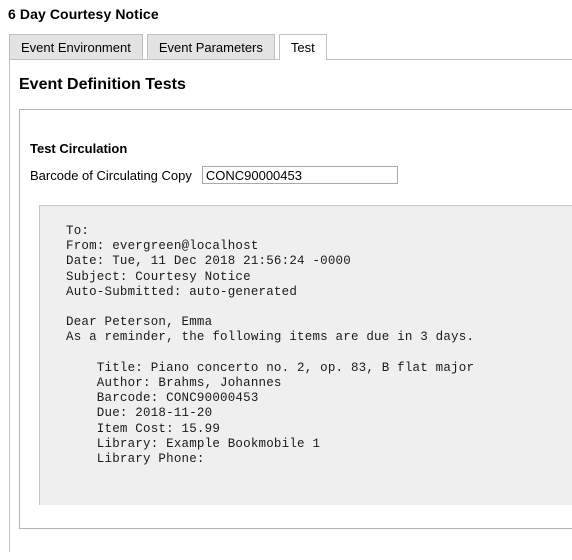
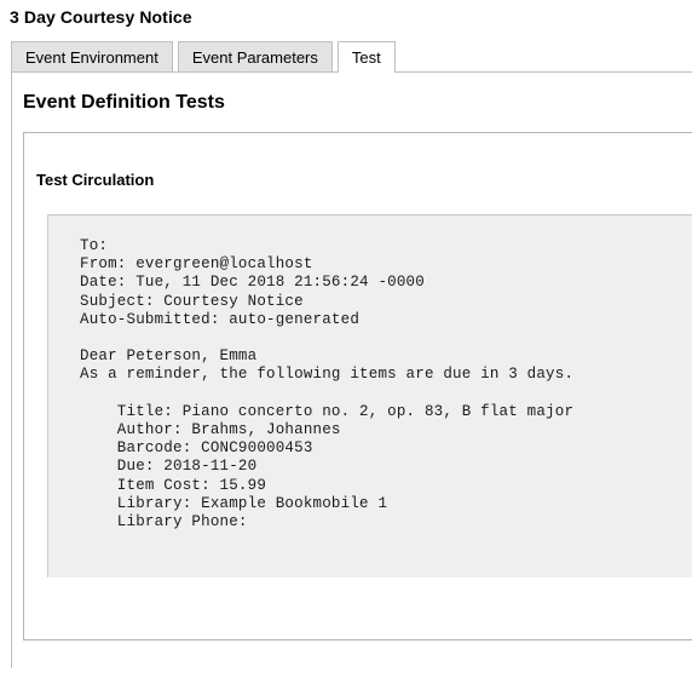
- 6 Day Courtesy Notice
+ 3 Day Courtesy Notice
  Event Environment
  Event Parameters
  Test
  Event Definition Tests
  Test Circulation
- Barcode of Circulating Copy
- CONC90000453
  To:
  From: evergreen@localhost
  Date: Tue, 11 Dec 2018 21:56:24 -0000
  Subject: Courtesy Notice
  Auto-Submitted: auto-generated
  Dear Peterson, Emma
  As a reminder, the following items are due in 3 days.
  Title: Piano concerto no. 2, op. 83, B flat major
  Author: Brahms, Johannes
  Barcode: CONC90000453
  Due: 2018-11-20
  Item Cost: 15.99
  Library: Example Bookmobile 1
  Library Phone:
